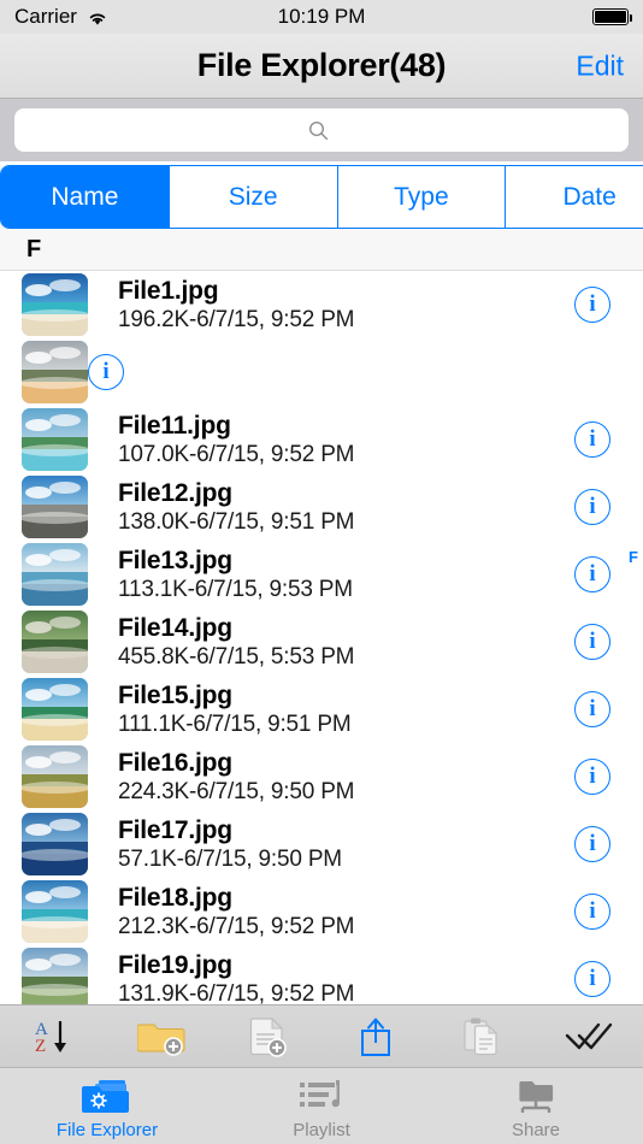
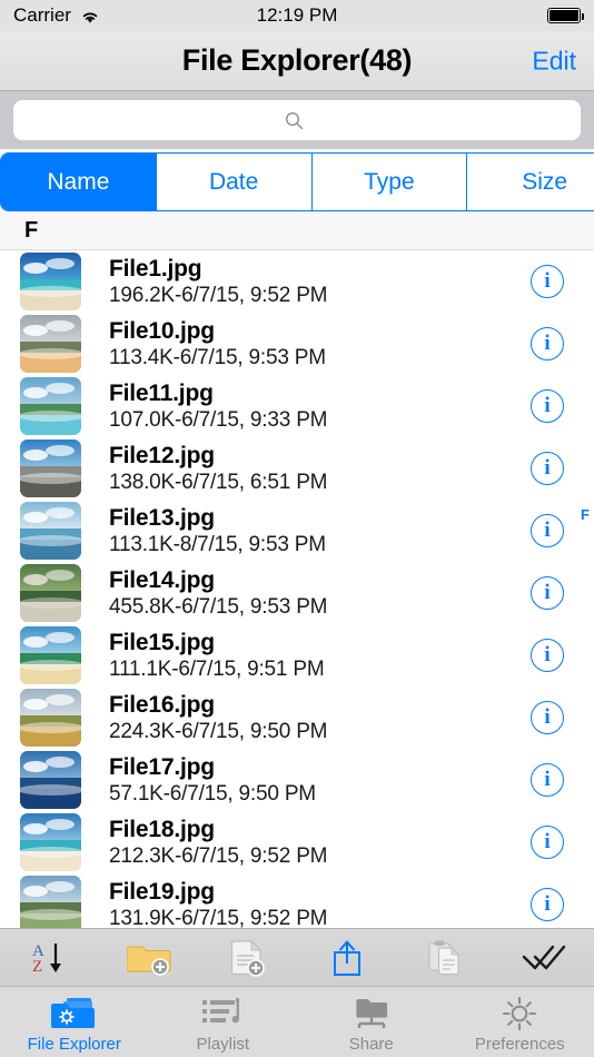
  Carrier
- 10:19 PM
+ 12:19 PM
  File Explorer(48)
  Edit
  Name
- Size
+ Date
  Type
- Date
+ Size
  F
  File1.jpg
  196.2K-6/7/15, 9:52 PM
  i
+ File10.jpg
+ 113.4K-6/7/15, 9:53 PM
  i
  File11.jpg
- 107.0K-6/7/15, 9:52 PM
+ 107.0K-6/7/15, 9:33 PM
  i
  File12.jpg
- 138.0K-6/7/15, 9:51 PM
+ 138.0K-6/7/15, 6:51 PM
  i
  File13.jpg
- 113.1K-6/7/15, 9:53 PM
+ 113.1K-8/7/15, 9:53 PM
  i
  File14.jpg
- 455.8K-6/7/15, 5:53 PM
+ 455.8K-6/7/15, 9:53 PM
  i
  File15.jpg
  111.1K-6/7/15, 9:51 PM
  i
  File16.jpg
  224.3K-6/7/15, 9:50 PM
  i
  File17.jpg
  57.1K-6/7/15, 9:50 PM
  i
  File18.jpg
  212.3K-6/7/15, 9:52 PM
  i
  File19.jpg
  131.9K-6/7/15, 9:52 PM
  i
  F
  A
  Z
  File Explorer
  Playlist
  Share
+ Preferences
